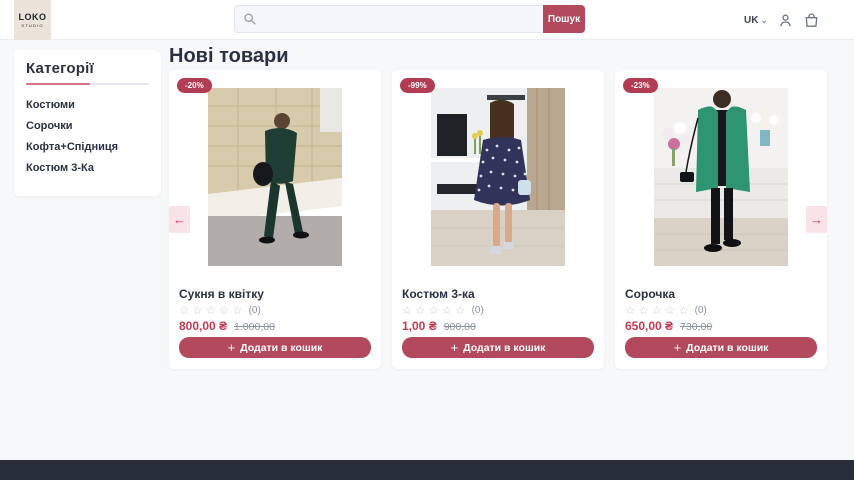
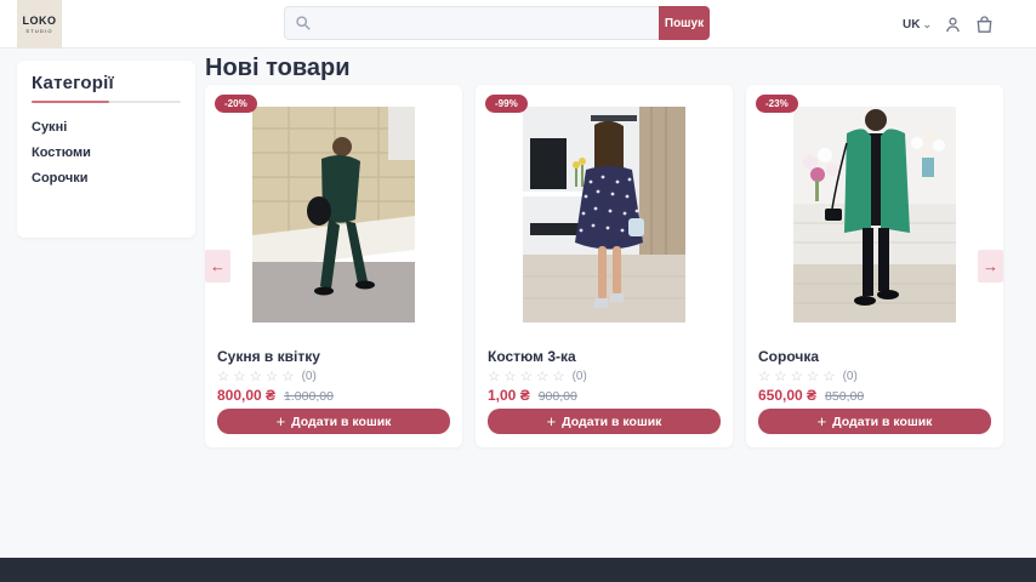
  LOKO
  Пошук
  UK
  ⌄
  Категорії
+ Сукні
  Костюми
  Сорочки
- Кофта+Спідниця
- Костюм 3-Ка
  Нові товари
  -20%
  Сукня в квітку
  ☆☆☆☆☆
  (0)
  800,00 ₴
  1.000,00
  +
  Додати в кошик
  -99%
  Костюм 3-ка
  ☆☆☆☆☆
  (0)
  1,00 ₴
  900,00
  +
  Додати в кошик
  -23%
  Сорочка
  ☆☆☆☆☆
  (0)
  650,00 ₴
- 730,00
+ 850,00
  +
  Додати в кошик
  ←
  →
